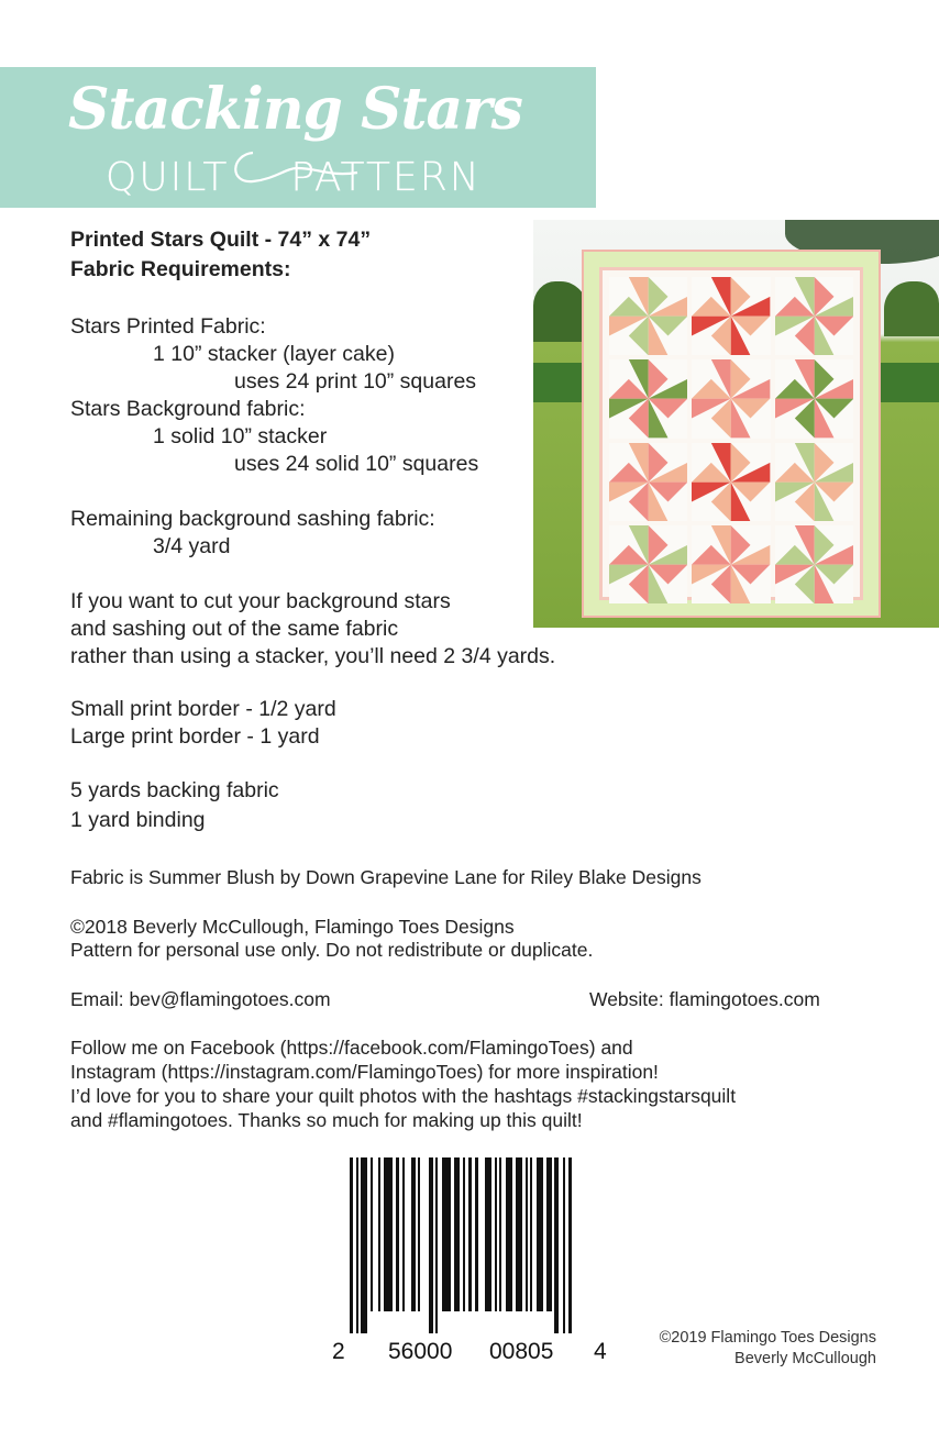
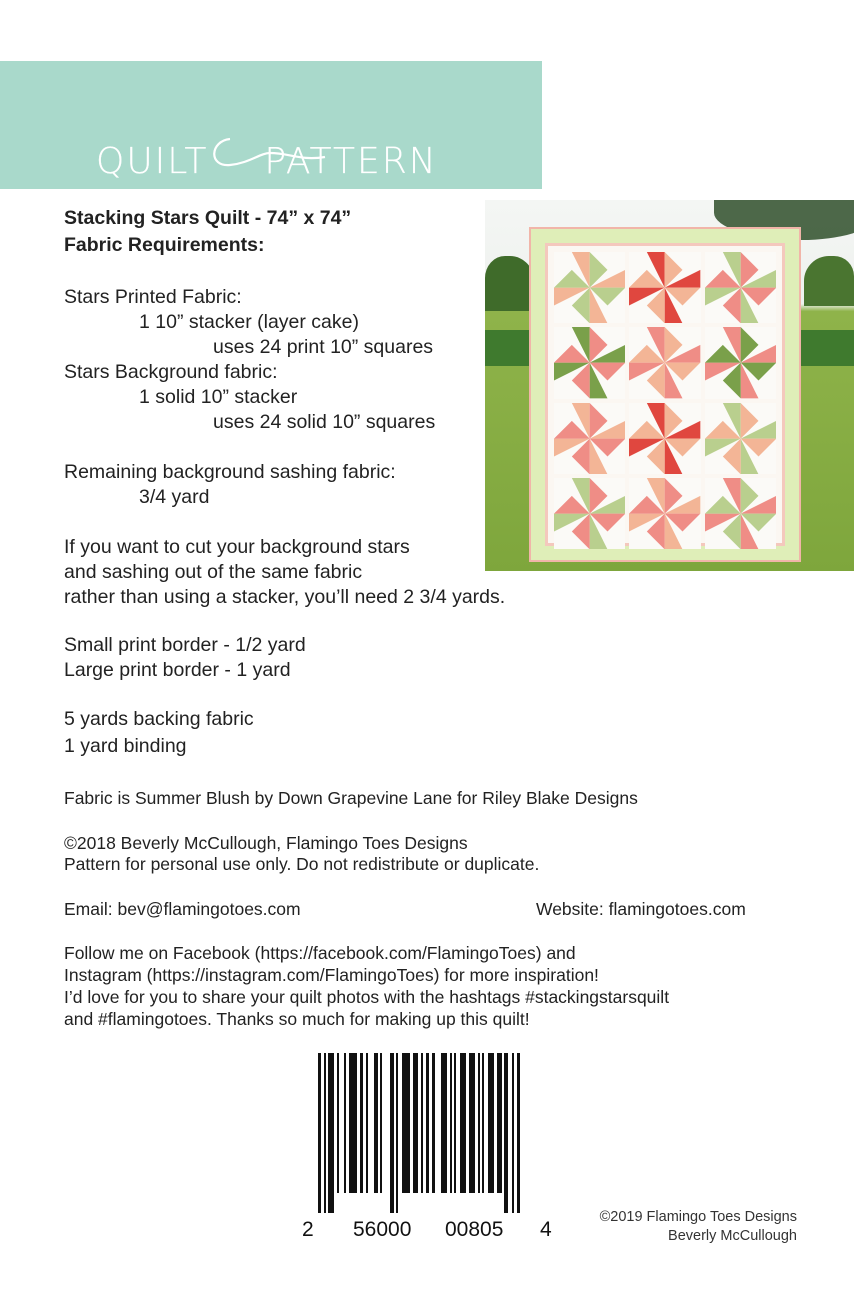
- Stacking Stars
  QUILT PATTERN
- Printed Stars Quilt - 74” x 74”
+ Stacking Stars Quilt - 74” x 74”
  Fabric Requirements:
  Stars Printed Fabric:
  1 10” stacker (layer cake)
  uses 24 print 10” squares
  Stars Background fabric:
  1 solid 10” stacker
  uses 24 solid 10” squares
  Remaining background sashing fabric:
  3/4 yard
  If you want to cut your background stars
  and sashing out of the same fabric
  rather than using a stacker, you’ll need 2 3/4 yards.
  Small print border - 1/2 yard
  Large print border - 1 yard
  5 yards backing fabric
  1 yard binding
  Fabric is Summer Blush by Down Grapevine Lane for Riley Blake Designs
  ©2018 Beverly McCullough, Flamingo Toes Designs
  Pattern for personal use only. Do not redistribute or duplicate.
  Email: bev@flamingotoes.com
  Website: flamingotoes.com
  Follow me on Facebook (https://facebook.com/FlamingoToes) and
  Instagram (https://instagram.com/FlamingoToes) for more inspiration!
  I’d love for you to share your quilt photos with the hashtags #stackingstarsquilt
  and #flamingotoes. Thanks so much for making up this quilt!
  2
  56000
  00805
  4
  ©2019 Flamingo Toes Designs
  Beverly McCullough
